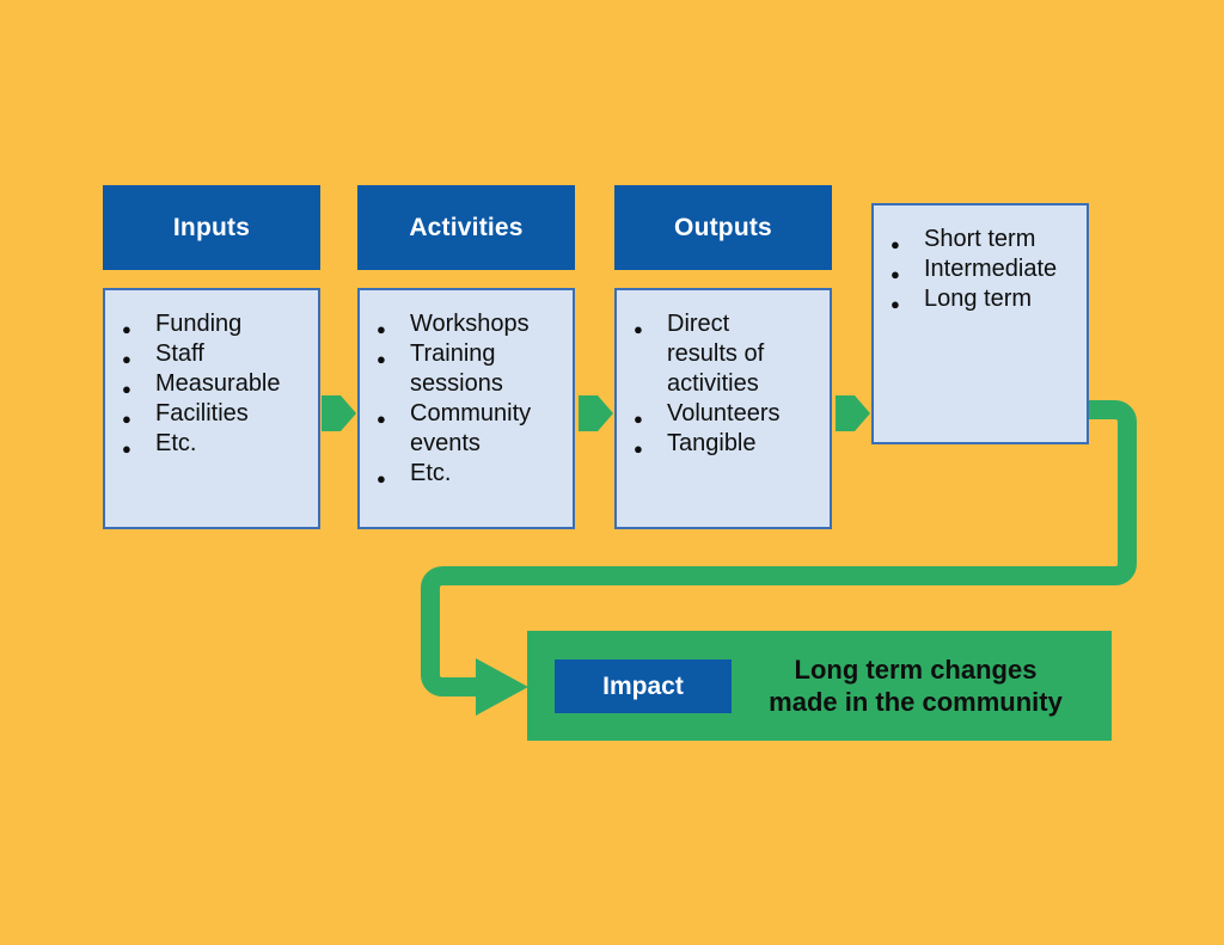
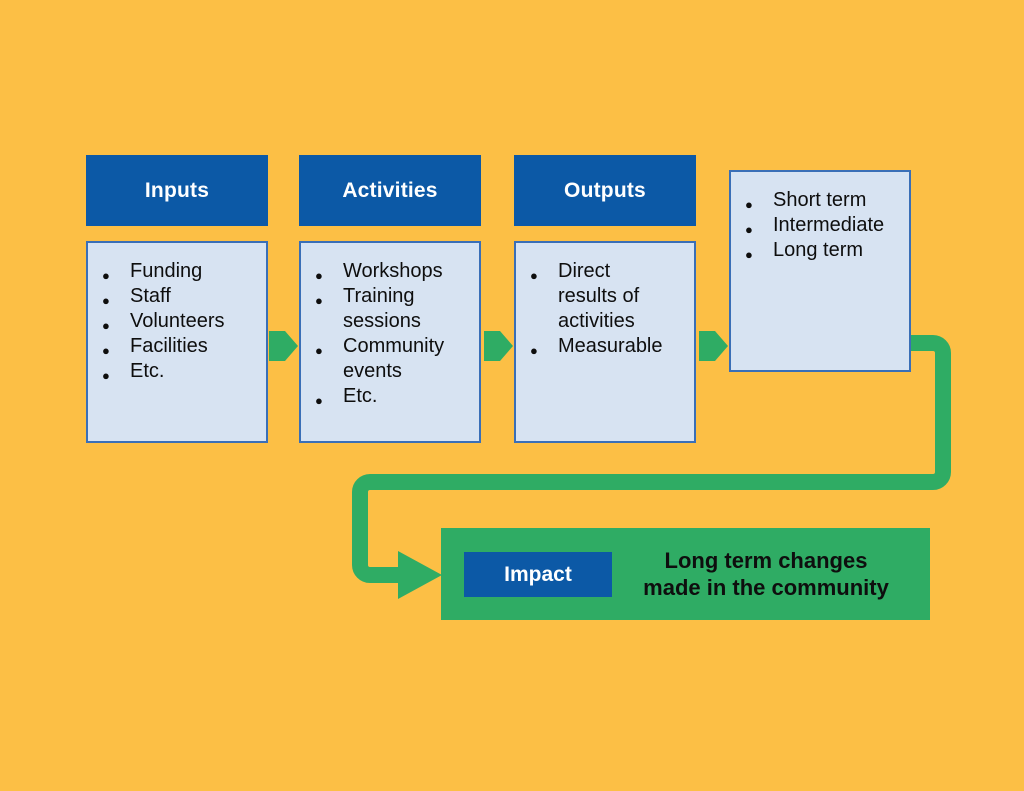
  Inputs
  Funding
  Staff
- Measurable
+ Volunteers
  Facilities
  Etc.
  Activities
  Workshops
  Training
  sessions
  Community
  events
  Etc.
  Outputs
  Direct
  results of
  activities
- Volunteers
+ Measurable
- Tangible
  Short term
  Intermediate
  Long term
  Impact
  Long term changes
  made in the community
